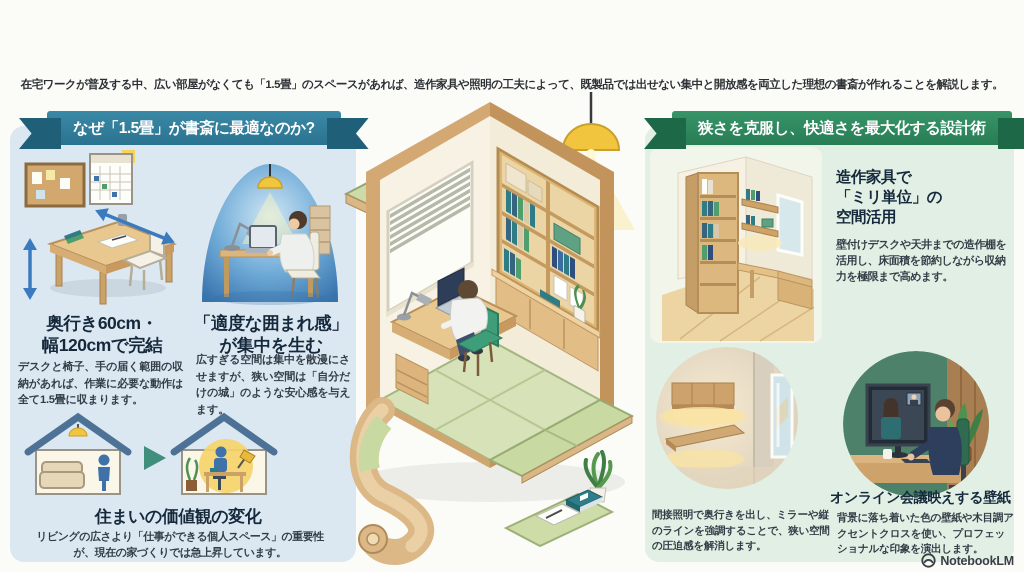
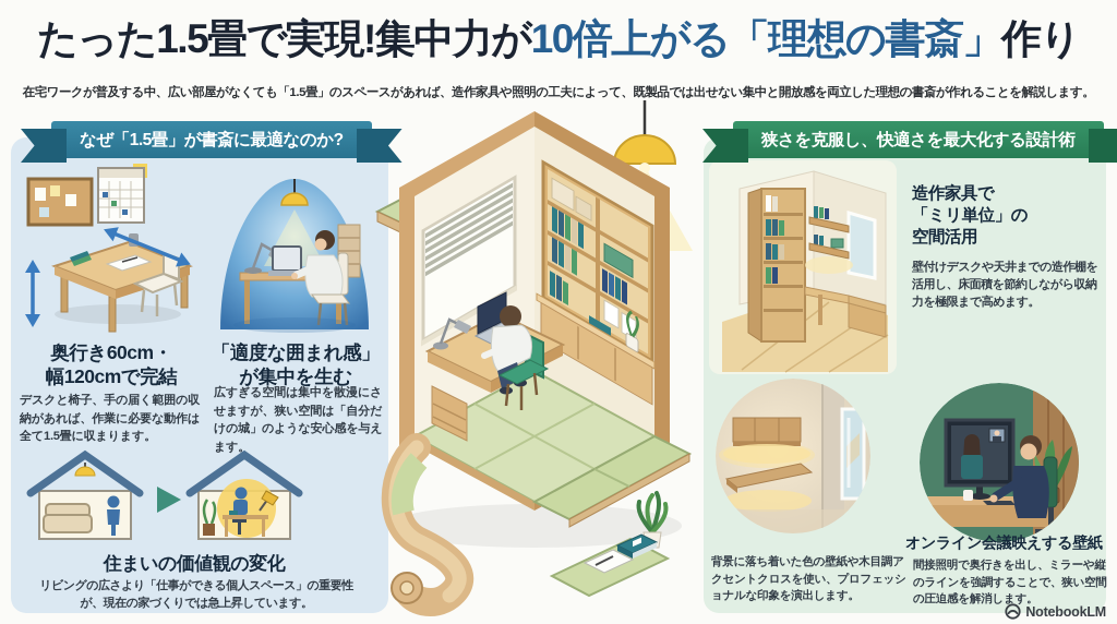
+ たった1.5畳で実現!集中力が10倍上がる「理想の書斎」作り
  在宅ワークが普及する中、広い部屋がなくても「1.5畳」のスペースがあれば、造作家具や照明の工夫によって、既製品では出せない集中と開放感を両立した理想の書斎が作れることを解説します。
  なぜ「1.5畳」が書斎に最適なのか?
  狭さを克服し、快適さを最大化する設計術
  奥行き60cm・
  幅120cmで完結
  デスクと椅子、手の届く範囲の収納があれば、作業に必要な動作は全て1.5畳に収まります。
  「適度な囲まれ感」
  が集中を生む
  広すぎる空間は集中を散漫にさせますが、狭い空間は「自分だけの城」のような安心感を与えます。
  住まいの価値観の変化
  リビングの広さより「仕事ができる個人スペース」の重要性が、現在の家づくりでは急上昇しています。
  造作家具で
  「ミリ単位」の
  空間活用
  壁付けデスクや天井までの造作棚を活用し、床面積を節約しながら収納力を極限まで高めます。
- 間接照明で奥行きを出し、ミラーや縦のラインを強調することで、狭い空間の圧迫感を解消します。
+ 背景に落ち着いた色の壁紙や木目調アクセントクロスを使い、プロフェッショナルな印象を演出します。
  オンライン会議映えする壁紙
- 背景に落ち着いた色の壁紙や木目調アクセントクロスを使い、プロフェッショナルな印象を演出します。
+ 間接照明で奥行きを出し、ミラーや縦のラインを強調することで、狭い空間の圧迫感を解消します。
  NotebookLM
